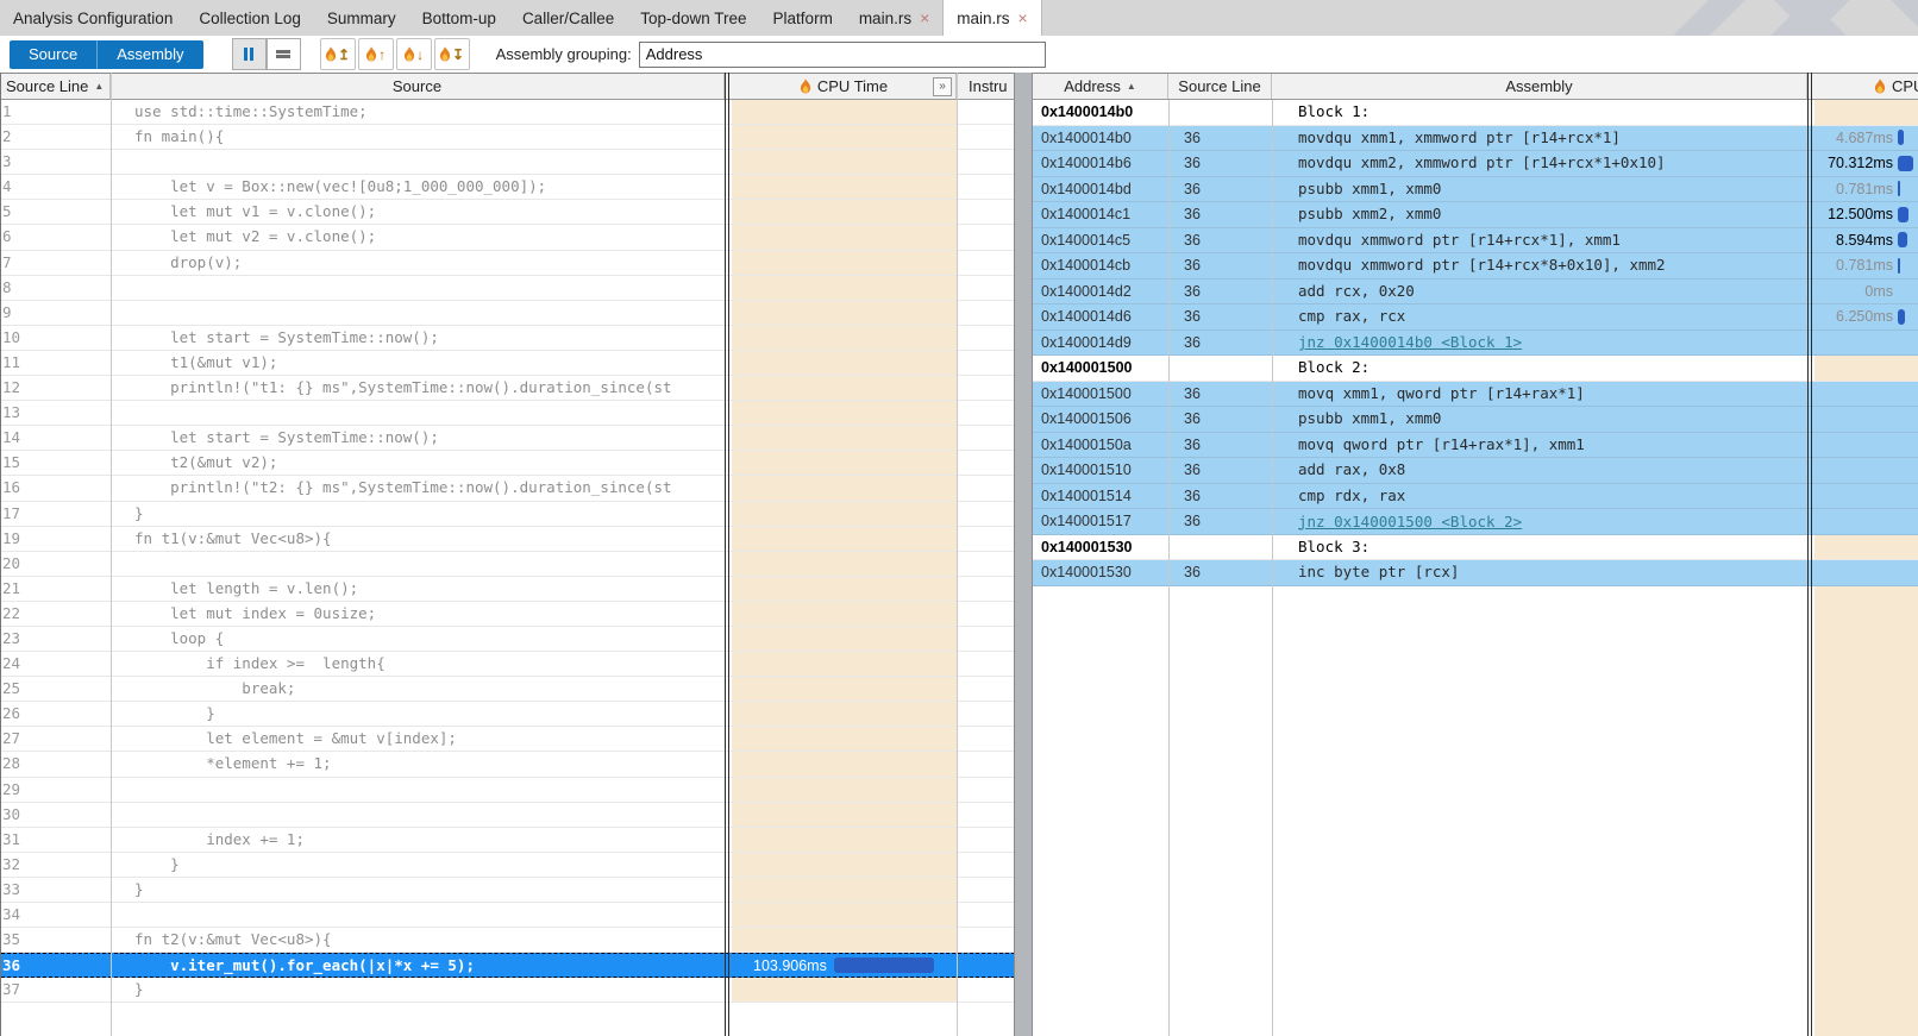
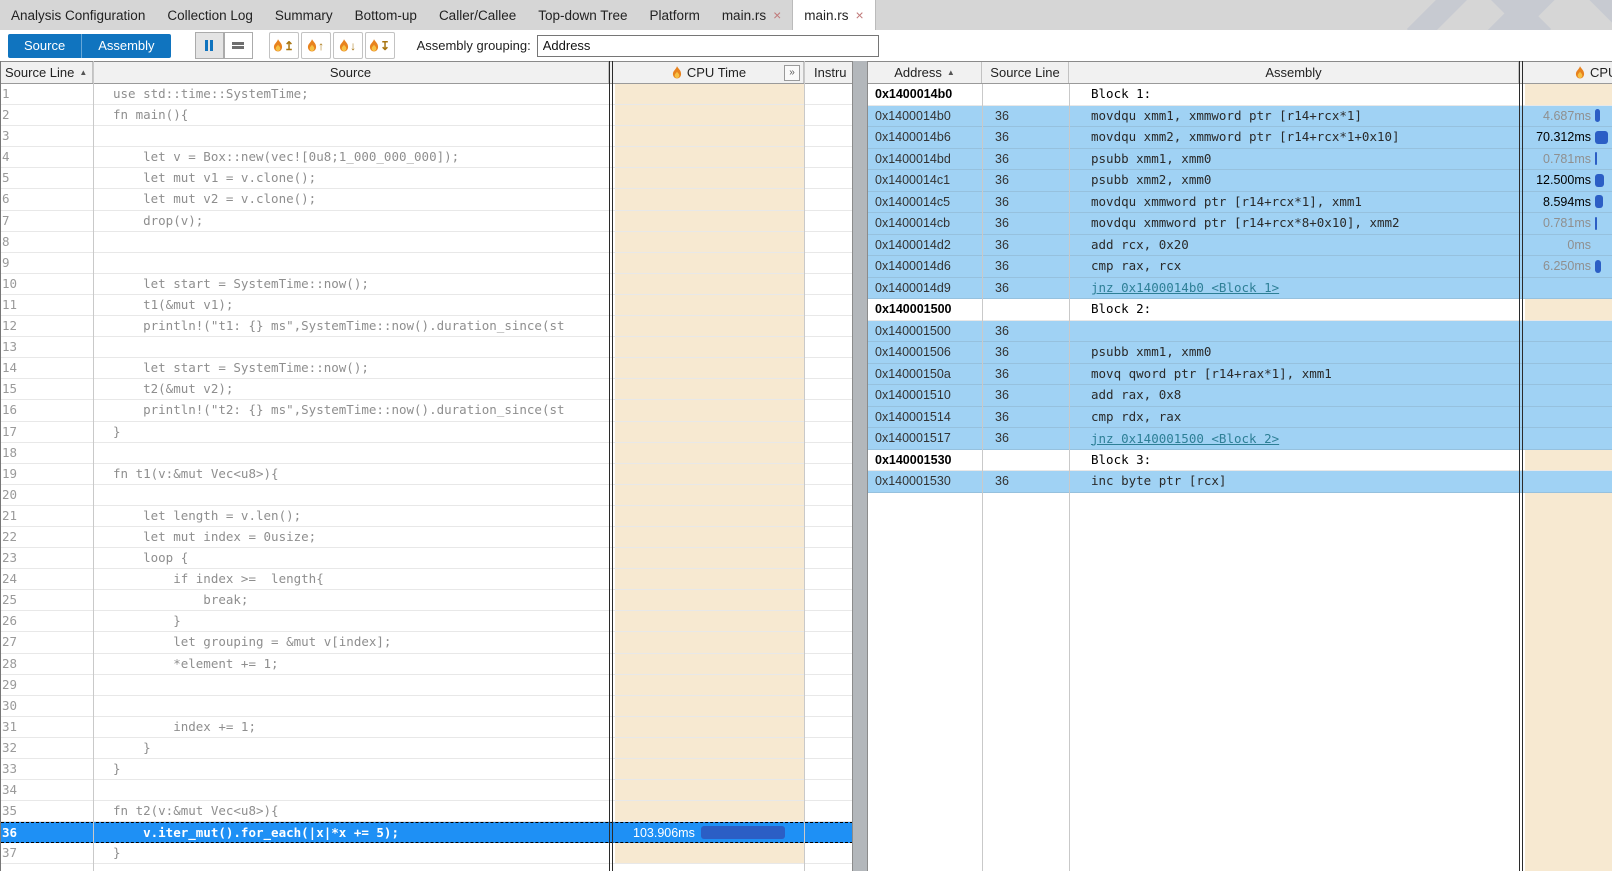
  Analysis Configuration
  Collection Log
  Summary
  Bottom-up
  Caller/Callee
  Top-down Tree
  Platform
  main.rs
  ×
  main.rs
  ×
  Source
  Assembly
  ↥
  ↑
  ↓
  ↧
  Assembly grouping:
  Address
  Source Line
  ▲
  Source
  CPU Time
  »
  Instru
  1
  use std::time::SystemTime;
  2
  fn main(){
  3
  4
  let v = Box::new(vec![0u8;1_000_000_000]);
  5
  let mut v1 = v.clone();
  6
  let mut v2 = v.clone();
  7
  drop(v);
  8
  9
  10
  let start = SystemTime::now();
  11
  t1(&mut v1);
  12
  println!("t1: {} ms",SystemTime::now().duration_since(st
  13
  14
  let start = SystemTime::now();
  15
  t2(&mut v2);
  16
  println!("t2: {} ms",SystemTime::now().duration_since(st
  17
  }
+ 18
  19
  fn t1(v:&mut Vec<u8>){
  20
  21
  let length = v.len();
  22
  let mut index = 0usize;
  23
  loop {
  24
  if index >= length{
  25
  break;
  26
  }
  27
- let element = &mut v[index];
+ let grouping = &mut v[index];
  28
  *element += 1;
  29
  30
  31
  index += 1;
  32
  }
  33
  }
  34
  35
  fn t2(v:&mut Vec<u8>){
  36
  v.iter_mut().for_each(|x|*x += 5);
  103.906ms
  37
  }
  Address
  ▲
  Source Line
  Assembly
  0x1400014b0
  Block 1:
  0x1400014b0
  36
  movdqu xmm1, xmmword ptr [r14+rcx*1]
  4.687ms
  0x1400014b6
  36
  movdqu xmm2, xmmword ptr [r14+rcx*1+0x10]
  70.312ms
  0x1400014bd
  36
  psubb xmm1, xmm0
  0.781ms
  0x1400014c1
  36
  psubb xmm2, xmm0
  12.500ms
  0x1400014c5
  36
  movdqu xmmword ptr [r14+rcx*1], xmm1
  8.594ms
  0x1400014cb
  36
  movdqu xmmword ptr [r14+rcx*8+0x10], xmm2
  0.781ms
  0x1400014d2
  36
  add rcx, 0x20
  0ms
  0x1400014d6
  36
  cmp rax, rcx
  6.250ms
  0x1400014d9
  36
  jnz 0x1400014b0 <Block 1>
  0x140001500
  Block 2:
  0x140001500
  36
- movq xmm1, qword ptr [r14+rax*1]
  0x140001506
  36
  psubb xmm1, xmm0
  0x14000150a
  36
  movq qword ptr [r14+rax*1], xmm1
  0x140001510
  36
  add rax, 0x8
  0x140001514
  36
  cmp rdx, rax
  0x140001517
  36
  jnz 0x140001500 <Block 2>
  0x140001530
  Block 3:
  0x140001530
  36
  inc byte ptr [rcx]
